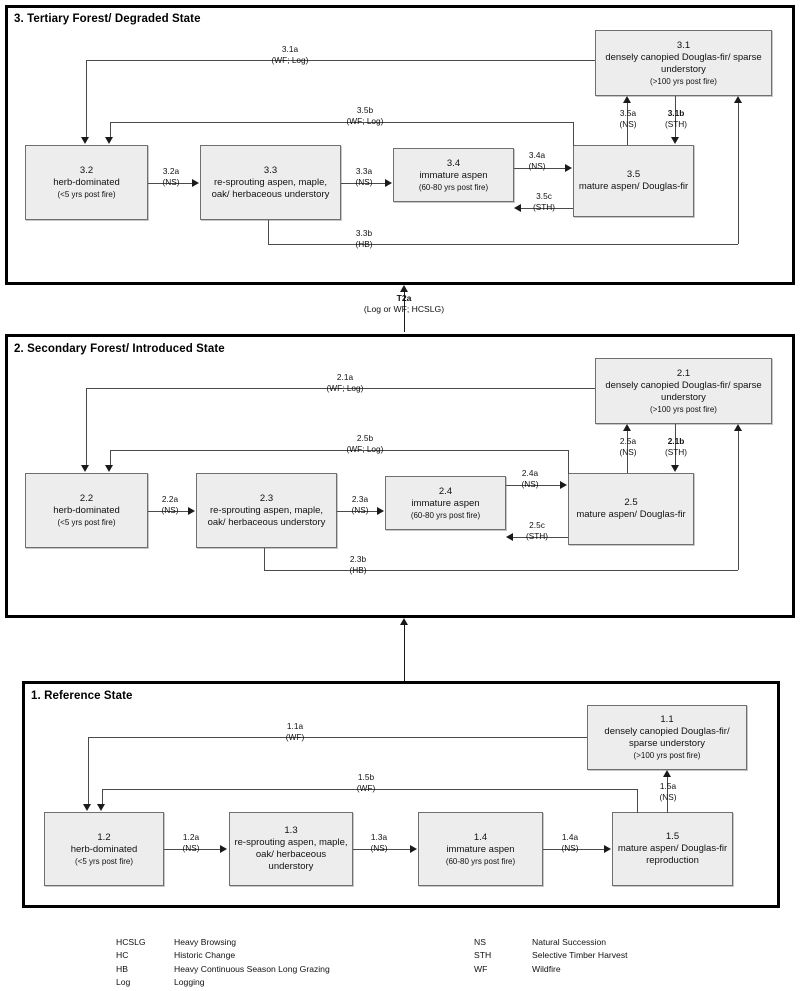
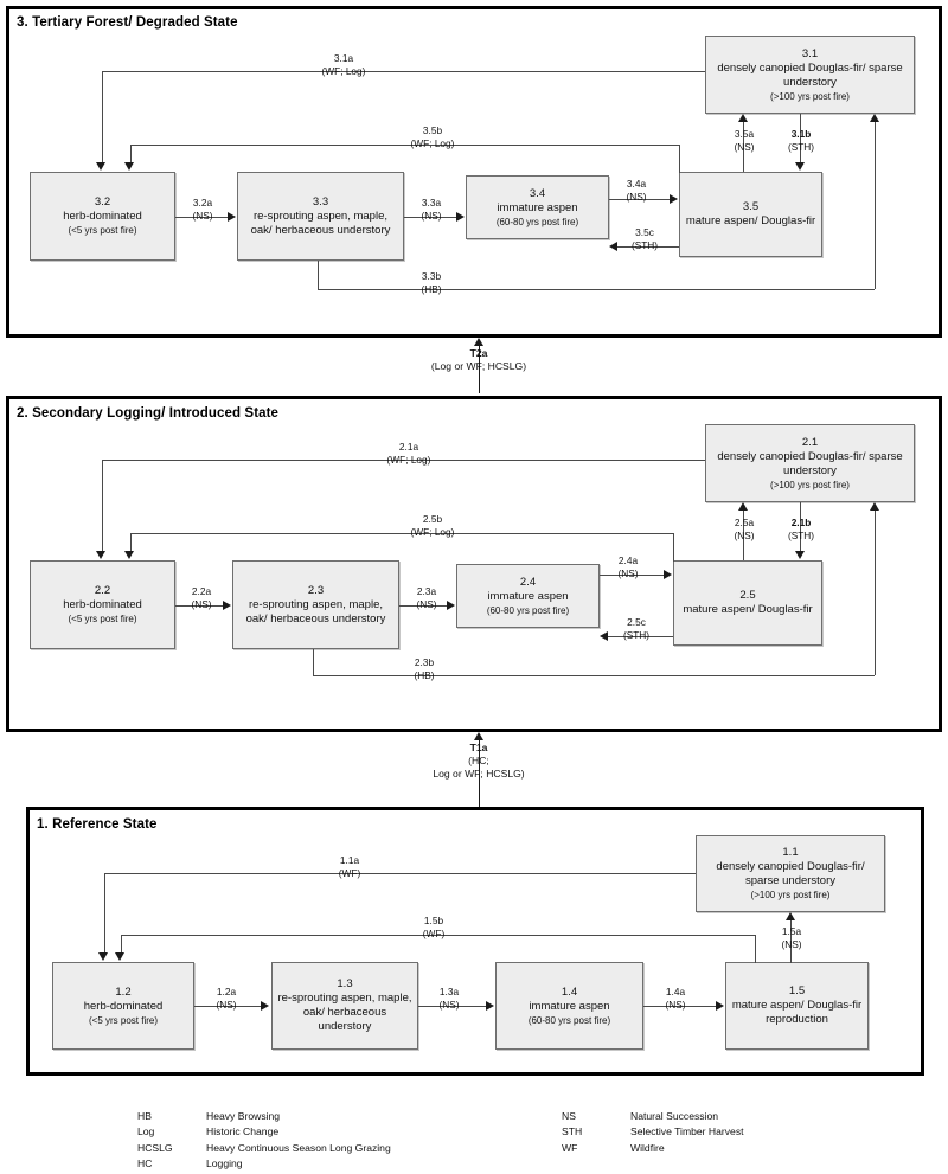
  3. Tertiary Forest/ Degraded State
  3.1
  densely canopied Douglas-fir/ sparse understory
  (>100 yrs post fire)
  3.2
  herb-dominated
  (<5 yrs post fire)
  3.3
  re-sprouting aspen, maple, oak/ herbaceous understory
  3.4
  immature aspen
  (60-80 yrs post fire)
  3.5
  mature aspen/ Douglas-fir
  3.1a
  (WF; Log)
  3.5b
  (WF; Log)
  3.2a
  (NS)
  3.3a
  (NS)
  3.4a
  (NS)
  3.5c
  (STH)
  3.5a
  (NS)
  3.1b
  (STH)
  3.3b
  (HB)
  T2a
  (Log or WF; HCSLG)
- 2. Secondary Forest/ Introduced State
+ 2. Secondary Logging/ Introduced State
  2.1
  densely canopied Douglas-fir/ sparse understory
  (>100 yrs post fire)
  2.2
  herb-dominated
  (<5 yrs post fire)
  2.3
  re-sprouting aspen, maple, oak/ herbaceous understory
  2.4
  immature aspen
  (60-80 yrs post fire)
  2.5
  mature aspen/ Douglas-fir
  2.1a
  (WF; Log)
  2.5b
  (WF; Log)
  2.2a
  (NS)
  2.3a
  (NS)
  2.4a
  (NS)
  2.5c
  (STH)
  2.5a
  (NS)
  2.1b
  (STH)
  2.3b
  (HB)
+ T1a
+ (HC;
+ Log or WF; HCSLG)
  1. Reference State
  1.1
  densely canopied Douglas-fir/ sparse understory
  (>100 yrs post fire)
  1.2
  herb-dominated
  (<5 yrs post fire)
  1.3
  re-sprouting aspen, maple, oak/ herbaceous understory
  1.4
  immature aspen
  (60-80 yrs post fire)
  1.5
  mature aspen/ Douglas-fir reproduction
  1.1a
  (WF)
  1.5b
  (WF)
  1.2a
  (NS)
  1.3a
  (NS)
  1.4a
  (NS)
  1.5a
  (NS)
- HCSLG	Heavy Browsing
+ HB	Heavy Browsing
- HC	Historic Change
+ Log	Historic Change
- HB	Heavy Continuous Season Long Grazing
+ HCSLG	Heavy Continuous Season Long Grazing
- Log	Logging
+ HC	Logging
  NS	Natural Succession
  STH	Selective Timber Harvest
  WF	Wildfire
